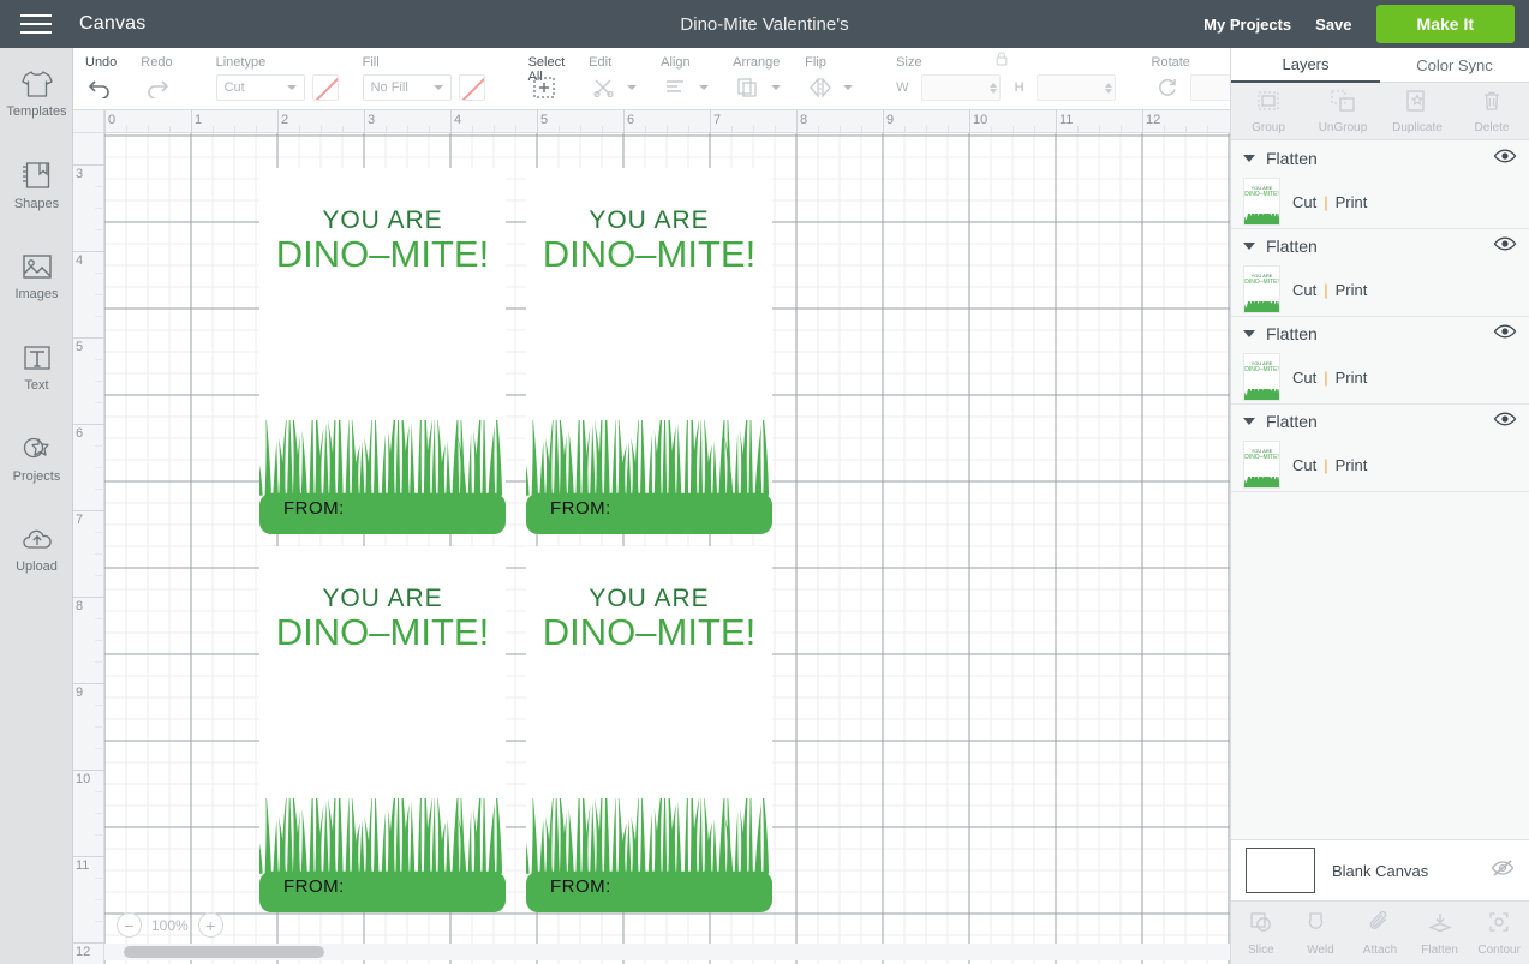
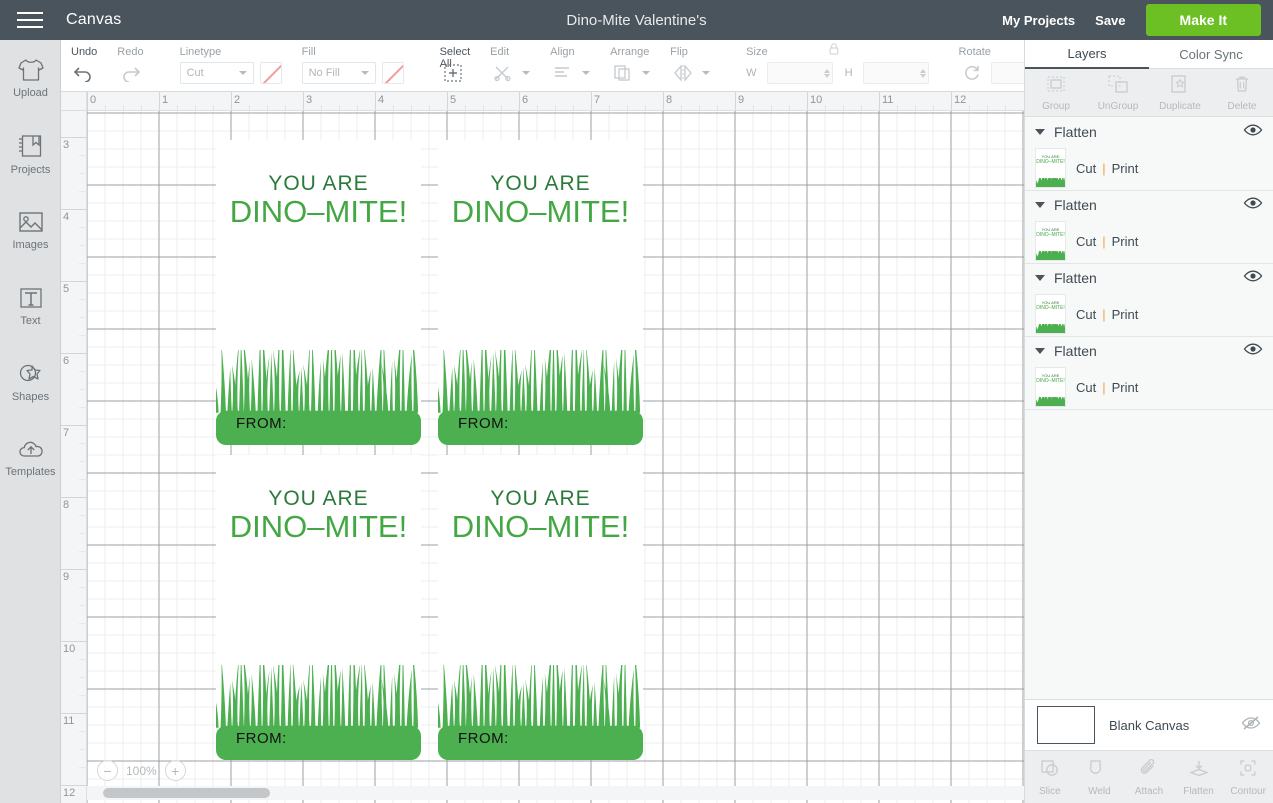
  Canvas
  Dino-Mite Valentine's
  My Projects
  Save
  Make It
- Templates
+ Upload
- Shapes
+ Projects
  Images
  Text
- Projects
+ Shapes
- Upload
+ Templates
  Undo
  Redo
  Linetype
  Cut
  Fill
  No Fill
  Select All
  Edit
  Align
  Arrange
  Flip
  Size
  W
  H
  Rotate
  YOU ARE
  DINO–MITE!
  FROM:
  YOU ARE
  DINO–MITE!
  FROM:
  YOU ARE
  DINO–MITE!
  FROM:
  YOU ARE
  DINO–MITE!
  FROM:
  0
  1
  2
  3
  4
  5
  6
  7
  8
  9
  10
  11
  12
  3
  4
  5
  6
  7
  8
  9
  10
  11
  12
  −
  100%
  +
  Layers
  Color Sync
  Group
  UnGroup
  Duplicate
  Delete
  Flatten
  Cut
  |
  Print
  Flatten
  Cut
  |
  Print
  Flatten
  Cut
  |
  Print
  Flatten
  Cut
  |
  Print
  Blank Canvas
  Slice
  Weld
  Attach
  Flatten
  Contour
